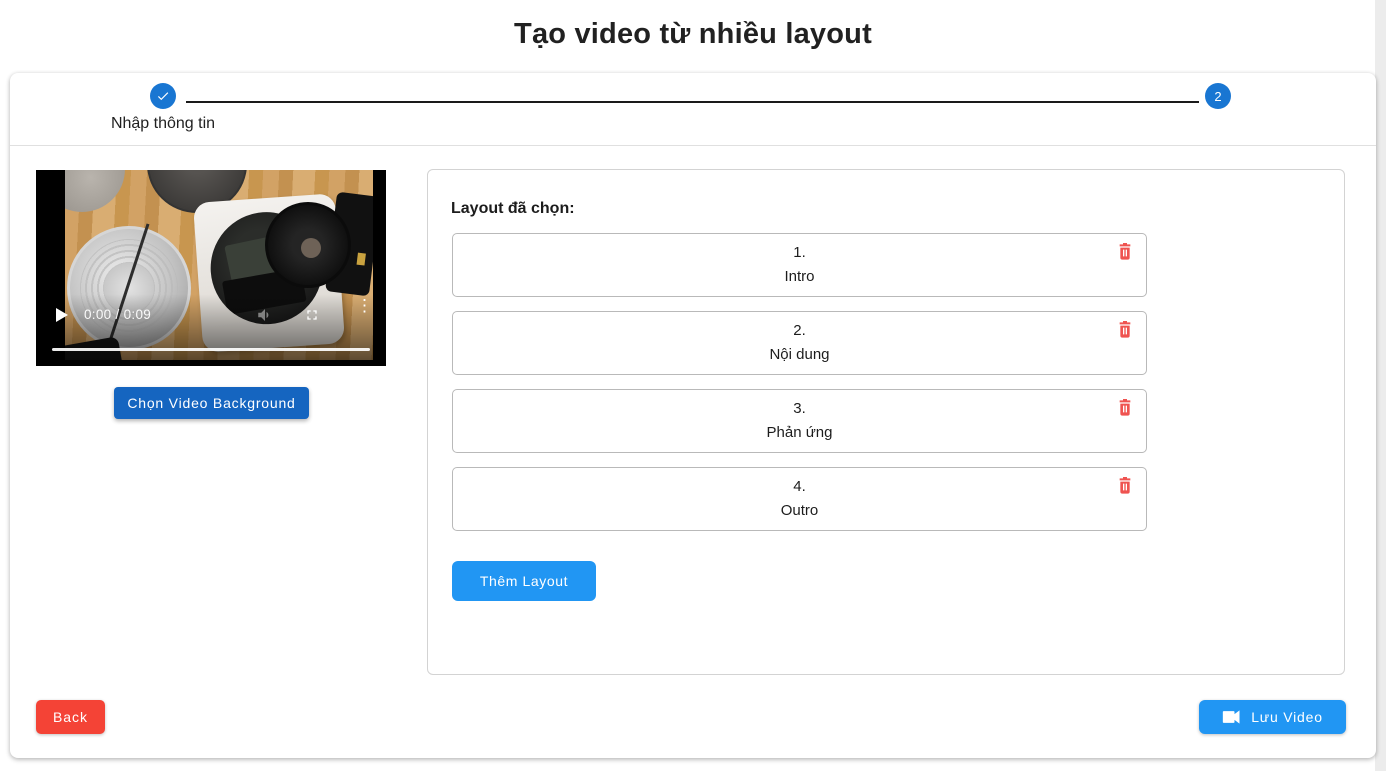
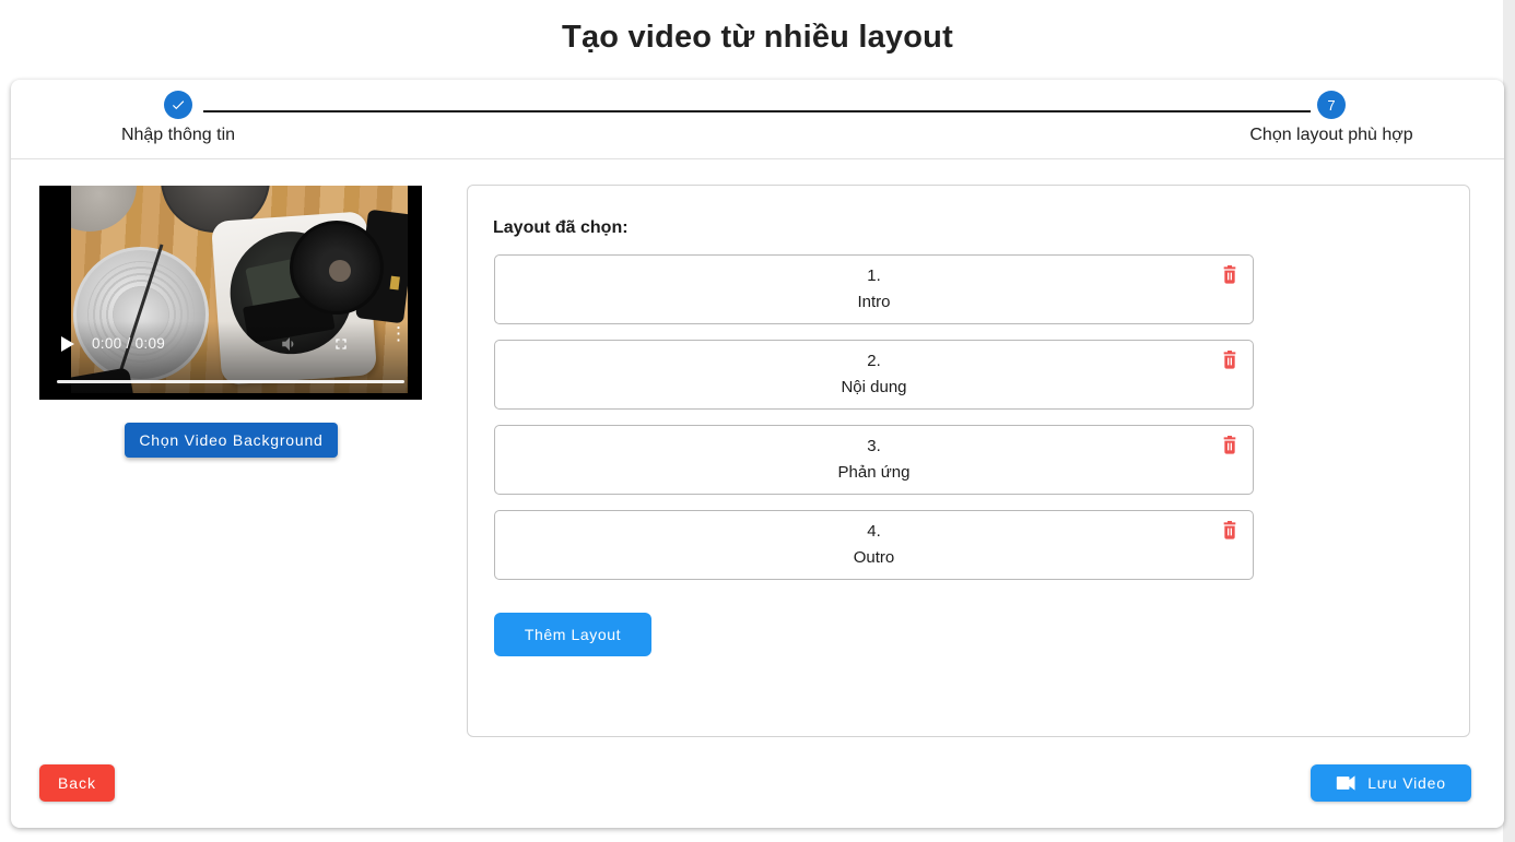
  Tạo video từ nhiều layout
  Nhập thông tin
- 2
+ 7
+ Chọn layout phù hợp
  0:00 / 0:09
  ⋮
  Chọn Video Background
  Layout đã chọn:
  1.
  Intro
  2.
  Nội dung
  3.
  Phản ứng
  4.
  Outro
  Thêm Layout
  Back
  Lưu Video
